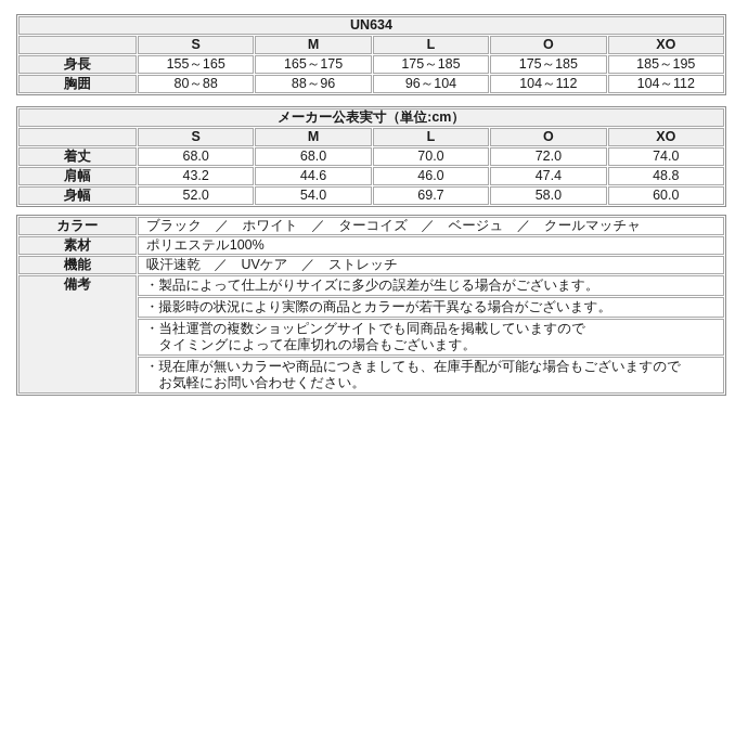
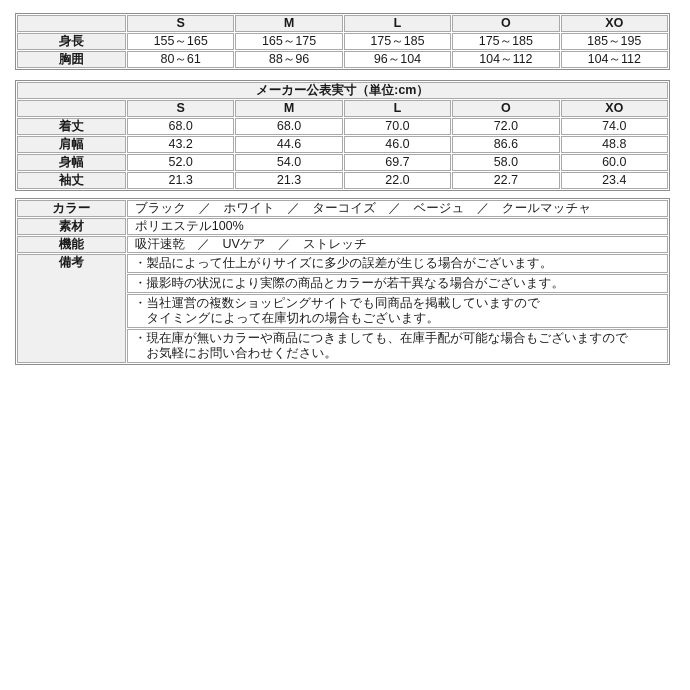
- UN634
  	S	M	L	O	XO
  身長	155～165	165～175	175～185	175～185	185～195
- 胸囲	80～88	88～96	96～104	104～112	104～112
+ 胸囲	80～61	88～96	96～104	104～112	104～112
  メーカー公表実寸（単位:cm）
  	S	M	L	O	XO
  着丈	68.0	68.0	70.0	72.0	74.0
- 肩幅	43.2	44.6	46.0	47.4	48.8
+ 肩幅	43.2	44.6	46.0	86.6	48.8
  身幅	52.0	54.0	69.7	58.0	60.0
+ 袖丈	21.3	21.3	22.0	22.7	23.4
  カラー	ブラック ／ ホワイト ／ ターコイズ ／ ベージュ ／ クールマッチャ
  素材	ポリエステル100%
  機能	吸汗速乾 ／ UVケア ／ ストレッチ
  備考	・製品によって仕上がりサイズに多少の誤差が生じる場合がございます。
  ・撮影時の状況により実際の商品とカラーが若干異なる場合がございます。
  ・当社運営の複数ショッピングサイトでも同商品を掲載していますので タイミングによって在庫切れの場合もございます。
  ・現在庫が無いカラーや商品につきましても、在庫手配が可能な場合もございますので お気軽にお問い合わせください。
